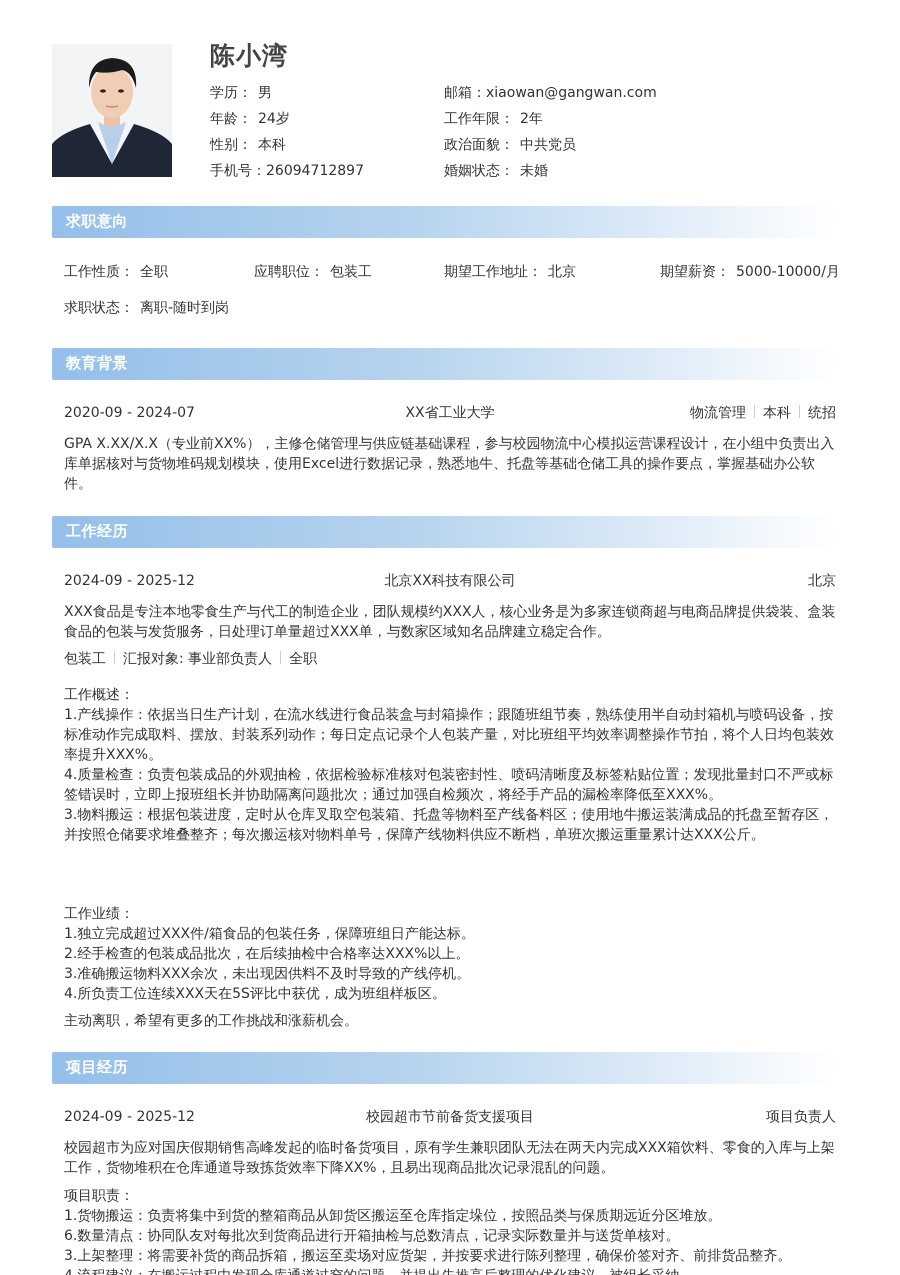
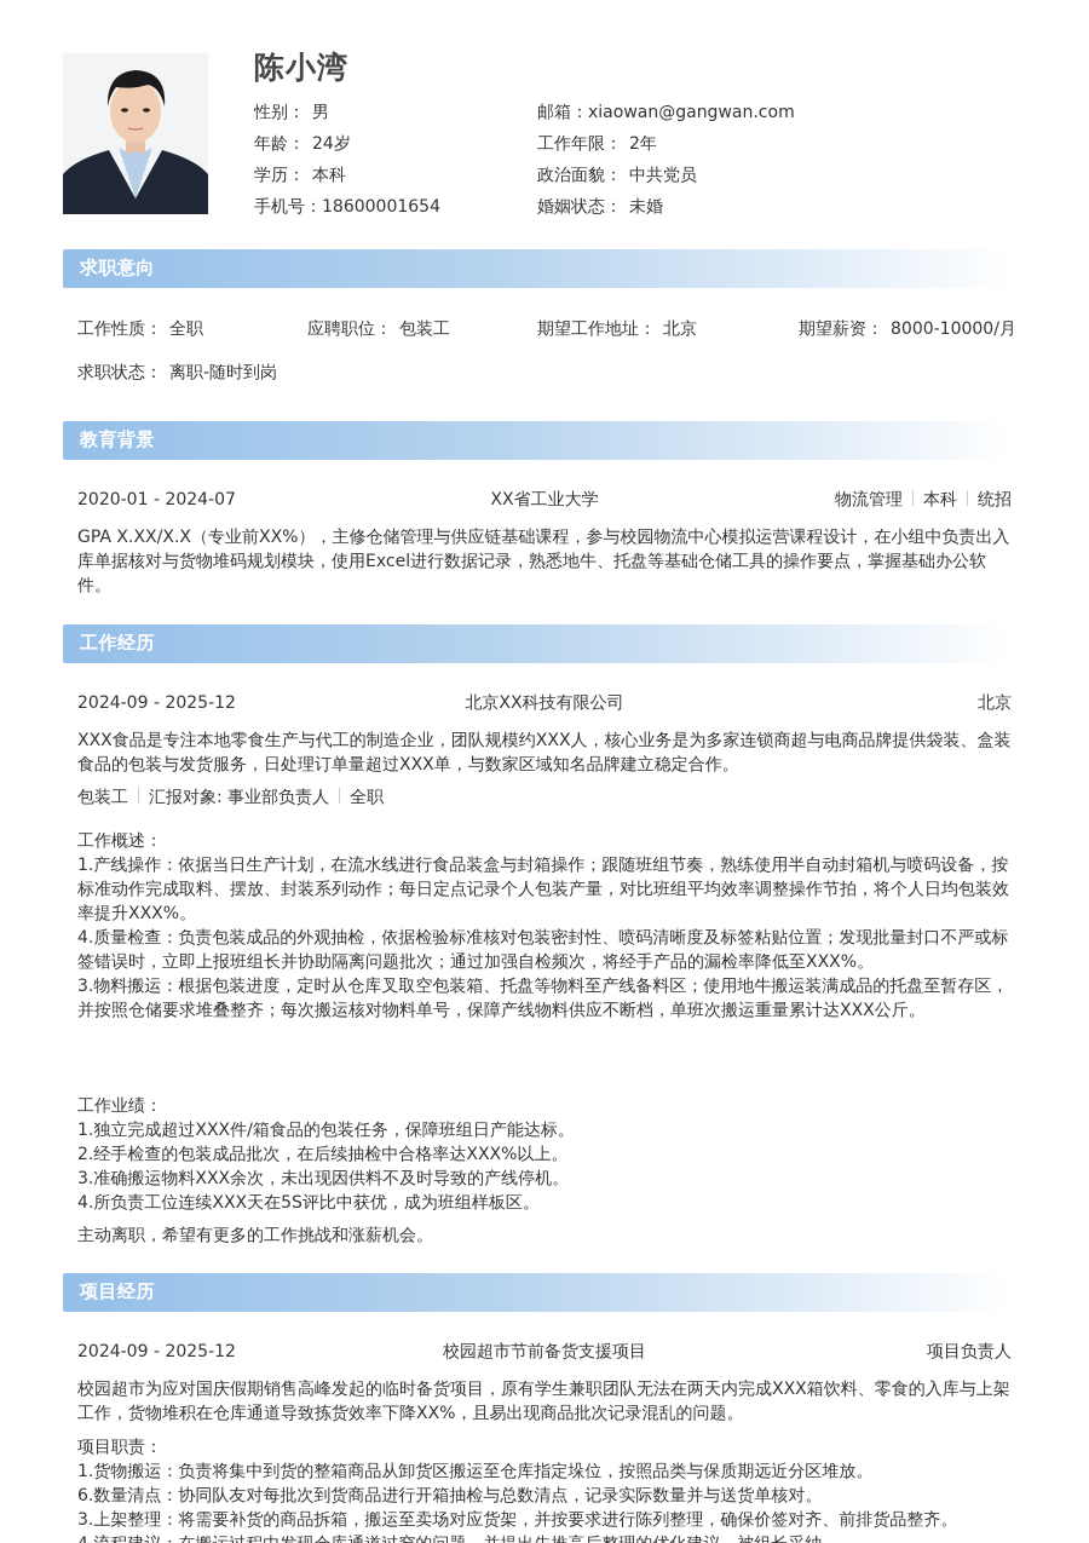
  陈小湾
- 学历： 男
+ 性别： 男
  年龄： 24岁
- 性别： 本科
+ 学历： 本科
- 手机号：26094712897
+ 手机号：18600001654
  邮箱：xiaowan@gangwan.com
  工作年限： 2年
  政治面貌： 中共党员
  婚姻状态： 未婚
  求职意向
  工作性质： 全职
  应聘职位： 包装工
  期望工作地址： 北京
- 期望薪资： 5000-10000/月
+ 期望薪资： 8000-10000/月
  求职状态： 离职-随时到岗
  教育背景
- 2020-09 - 2024-07
+ 2020-01 - 2024-07
  XX省工业大学
  物流管理 本科 统招
  GPA X.XX/X.X（专业前XX%），主修仓储管理与供应链基础课程，参与校园物流中心模拟运营课程设计，在小组中负责出入库单据核对与货物堆码规划模块，使用Excel进行数据记录，熟悉地牛、托盘等基础仓储工具的操作要点，掌握基础办公软件。
  工作经历
  2024-09 - 2025-12
  北京XX科技有限公司
  北京
  XXX食品是专注本地零食生产与代工的制造企业，团队规模约XXX人，核心业务是为多家连锁商超与电商品牌提供袋装、盒装食品的包装与发货服务，日处理订单量超过XXX单，与数家区域知名品牌建立稳定合作。
  包装工 汇报对象: 事业部负责人 全职
  工作概述：
  1.产线操作：依据当日生产计划，在流水线进行食品装盒与封箱操作；跟随班组节奏，熟练使用半自动封箱机与喷码设备，按标准动作完成取料、摆放、封装系列动作；每日定点记录个人包装产量，对比班组平均效率调整操作节拍，将个人日均包装效率提升XXX%。
  4.质量检查：负责包装成品的外观抽检，依据检验标准核对包装密封性、喷码清晰度及标签粘贴位置；发现批量封口不严或标签错误时，立即上报班组长并协助隔离问题批次；通过加强自检频次，将经手产品的漏检率降低至XXX%。
  3.物料搬运：根据包装进度，定时从仓库叉取空包装箱、托盘等物料至产线备料区；使用地牛搬运装满成品的托盘至暂存区，并按照仓储要求堆叠整齐；每次搬运核对物料单号，保障产线物料供应不断档，单班次搬运重量累计达XXX公斤。
  工作业绩：
  1.独立完成超过XXX件/箱食品的包装任务，保障班组日产能达标。
  2.经手检查的包装成品批次，在后续抽检中合格率达XXX%以上。
  3.准确搬运物料XXX余次，未出现因供料不及时导致的产线停机。
  4.所负责工位连续XXX天在5S评比中获优，成为班组样板区。
  主动离职，希望有更多的工作挑战和涨薪机会。
  项目经历
  2024-09 - 2025-12
  校园超市节前备货支援项目
  项目负责人
  校园超市为应对国庆假期销售高峰发起的临时备货项目，原有学生兼职团队无法在两天内完成XXX箱饮料、零食的入库与上架工作，货物堆积在仓库通道导致拣货效率下降XX%，且易出现商品批次记录混乱的问题。
  项目职责：
  1.货物搬运：负责将集中到货的整箱商品从卸货区搬运至仓库指定垛位，按照品类与保质期远近分区堆放。
  6.数量清点：协同队友对每批次到货商品进行开箱抽检与总数清点，记录实际数量并与送货单核对。
  3.上架整理：将需要补货的商品拆箱，搬运至卖场对应货架，并按要求进行陈列整理，确保价签对齐、前排货品整齐。
